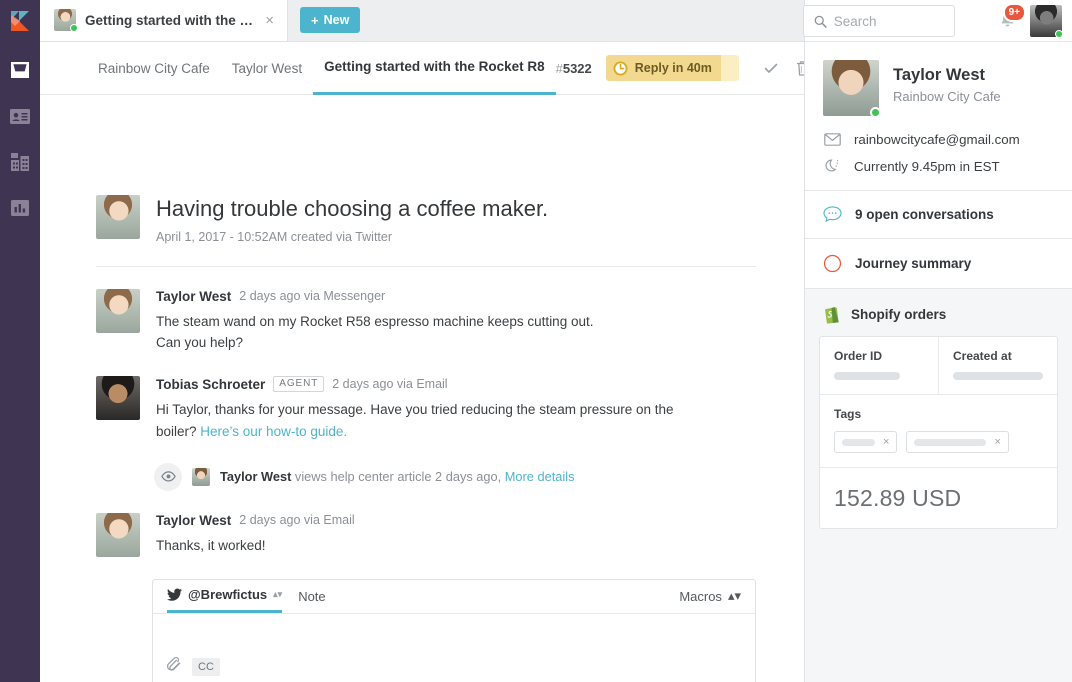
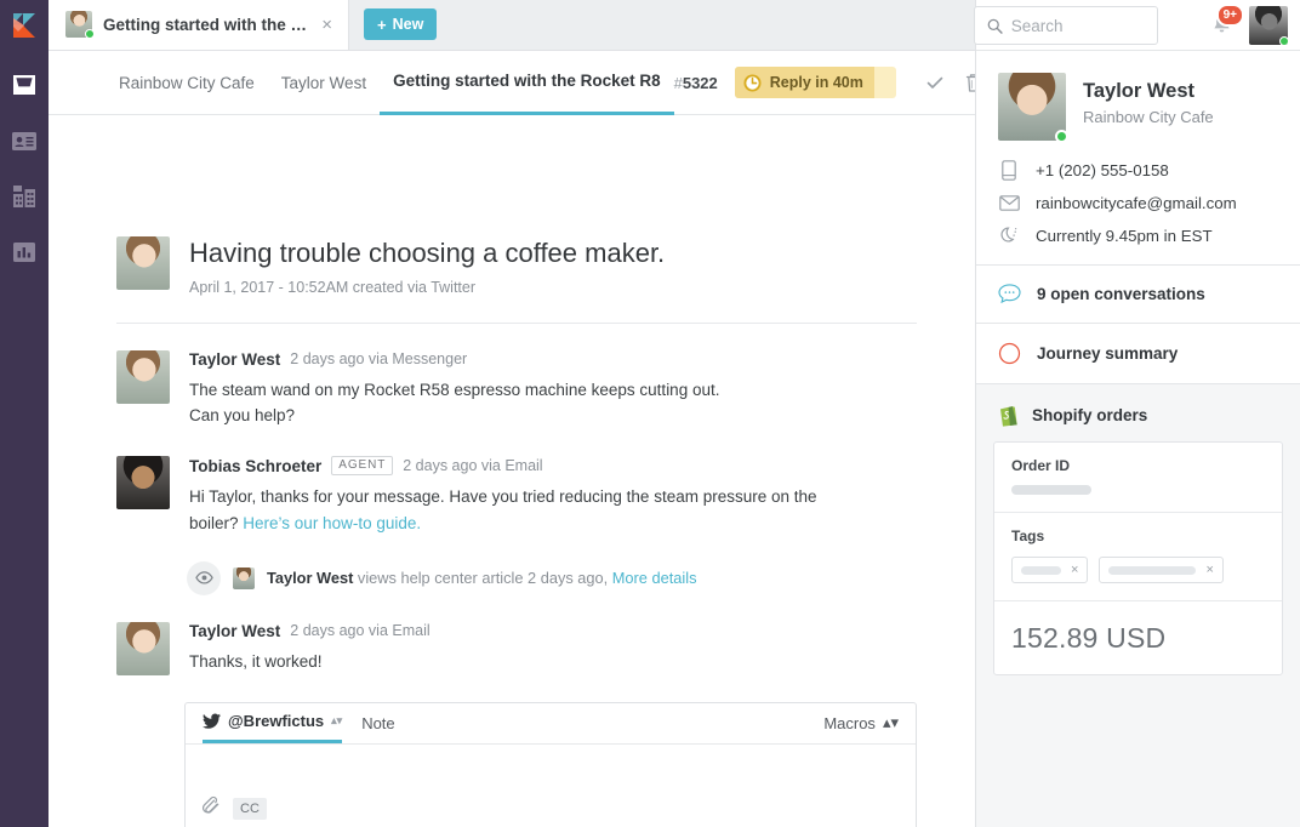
  Getting started with the R
  ×
  +
  New
  Rainbow City Cafe
  Taylor West
  Getting started with the Rocket R8
  #5322
  Reply in 40m
  Having trouble choosing a coffee maker.
  April 1, 2017 - 10:52AM created via Twitter
  Taylor West
  2 days ago via Messenger
  The steam wand on my Rocket R58 espresso machine keeps cutting out.
  Can you help?
  Tobias Schroeter
  AGENT
  2 days ago via Email
  Hi Taylor, thanks for your message. Have you tried reducing the steam pressure on the
  boiler? Here’s our how-to guide.
  Taylor West views help center article 2 days ago, More details
  Taylor West
  2 days ago via Email
  Thanks, it worked!
  @Brewfictus
  ▴▾
  Note
  Macros
  ▴▾
  CC
  9+
  Taylor West
  Rainbow City Cafe
+ +1 (202) 555-0158
  rainbowcitycafe@gmail.com
  Currently 9.45pm in EST
  9 open conversations
  Journey summary
  Shopify orders
  Order ID
- Created at
  Tags
  ×
  ×
  152.89 USD
  Search
